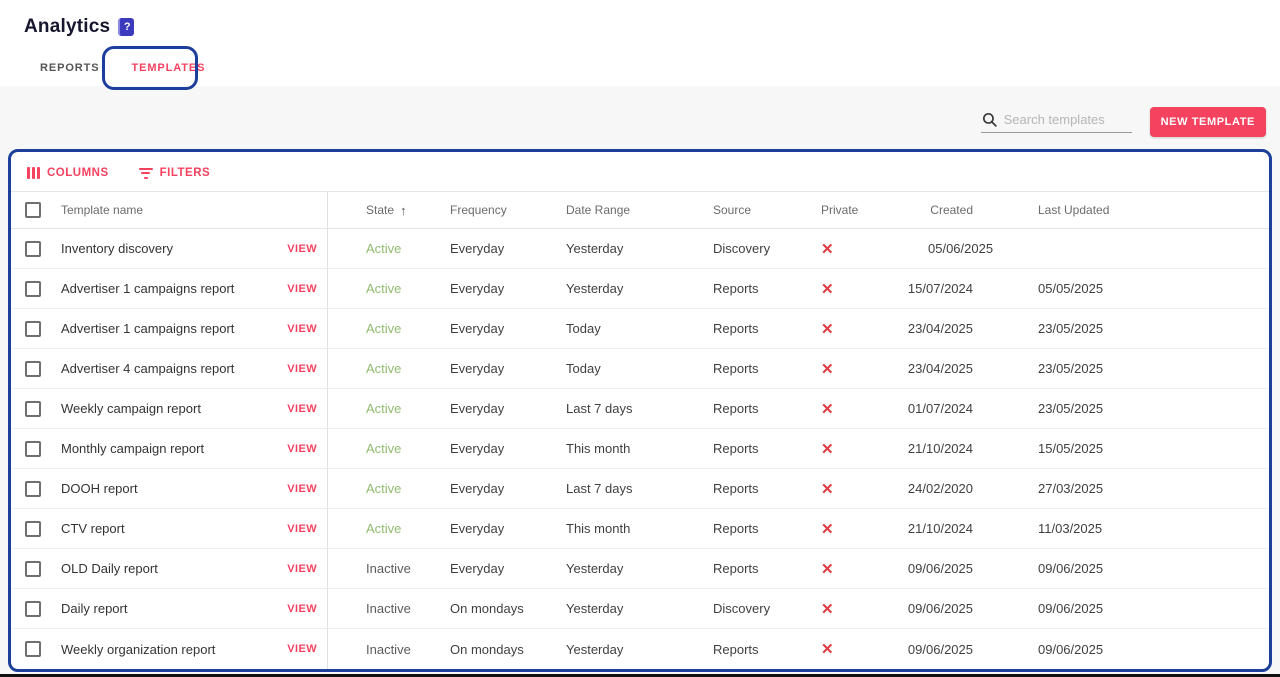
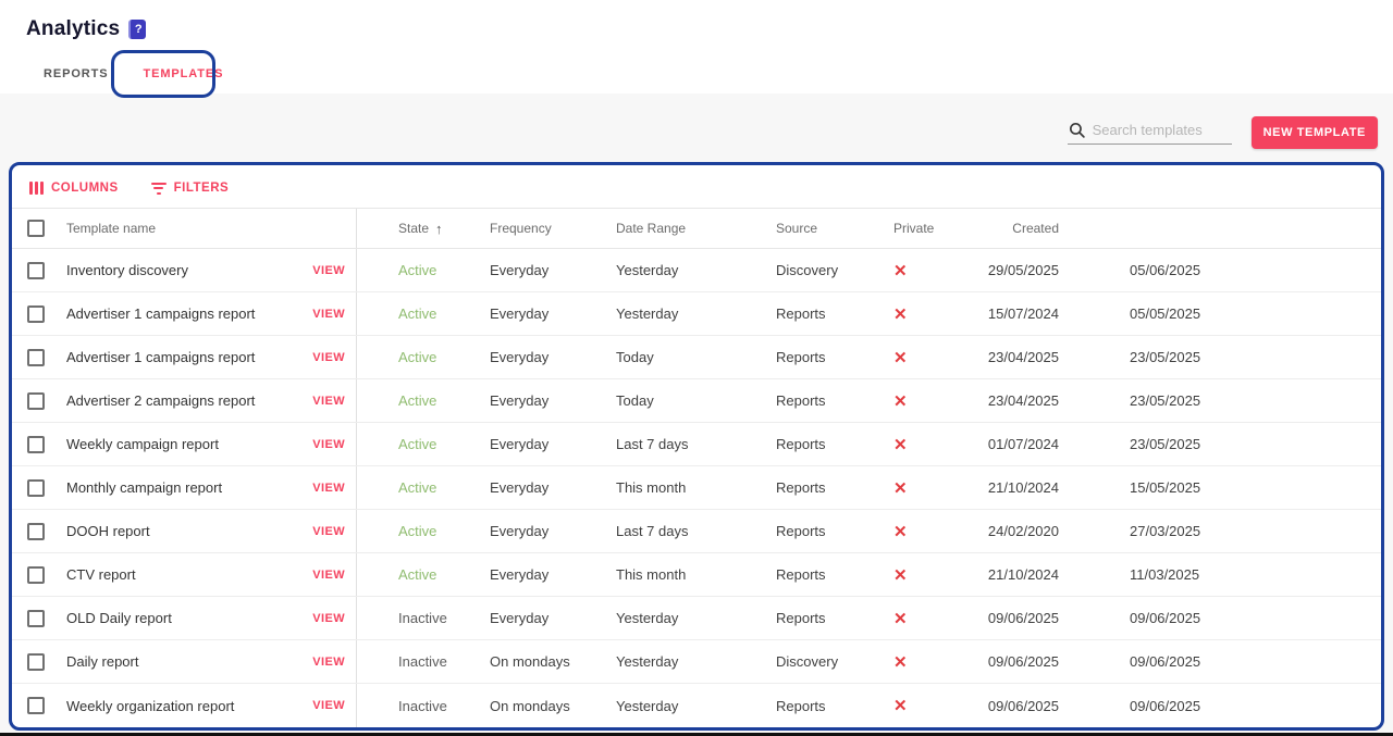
  Analytics
  ?
  REPORTS
  TEMPLATES
  Search templates
  NEW TEMPLATE
  COLUMNS
  FILTERS
  Template name
  State
  ↑
  Frequency
  Date Range
  Source
  Private
  Created
- Last Updated
  Inventory discovery
  VIEW
  Active
  Everyday
  Yesterday
  Discovery
  ✕
+ 29/05/2025
  05/06/2025
  Advertiser 1 campaigns report
  VIEW
  Active
  Everyday
  Yesterday
  Reports
  ✕
  15/07/2024
  05/05/2025
  Advertiser 1 campaigns report
  VIEW
  Active
  Everyday
  Today
  Reports
  ✕
  23/04/2025
  23/05/2025
- Advertiser 4 campaigns report
+ Advertiser 2 campaigns report
  VIEW
  Active
  Everyday
  Today
  Reports
  ✕
  23/04/2025
  23/05/2025
  Weekly campaign report
  VIEW
  Active
  Everyday
  Last 7 days
  Reports
  ✕
  01/07/2024
  23/05/2025
  Monthly campaign report
  VIEW
  Active
  Everyday
  This month
  Reports
  ✕
  21/10/2024
  15/05/2025
  DOOH report
  VIEW
  Active
  Everyday
  Last 7 days
  Reports
  ✕
  24/02/2020
  27/03/2025
  CTV report
  VIEW
  Active
  Everyday
  This month
  Reports
  ✕
  21/10/2024
  11/03/2025
  OLD Daily report
  VIEW
  Inactive
  Everyday
  Yesterday
  Reports
  ✕
  09/06/2025
  09/06/2025
  Daily report
  VIEW
  Inactive
  On mondays
  Yesterday
  Discovery
  ✕
  09/06/2025
  09/06/2025
  Weekly organization report
  VIEW
  Inactive
  On mondays
  Yesterday
  Reports
  ✕
  09/06/2025
  09/06/2025
